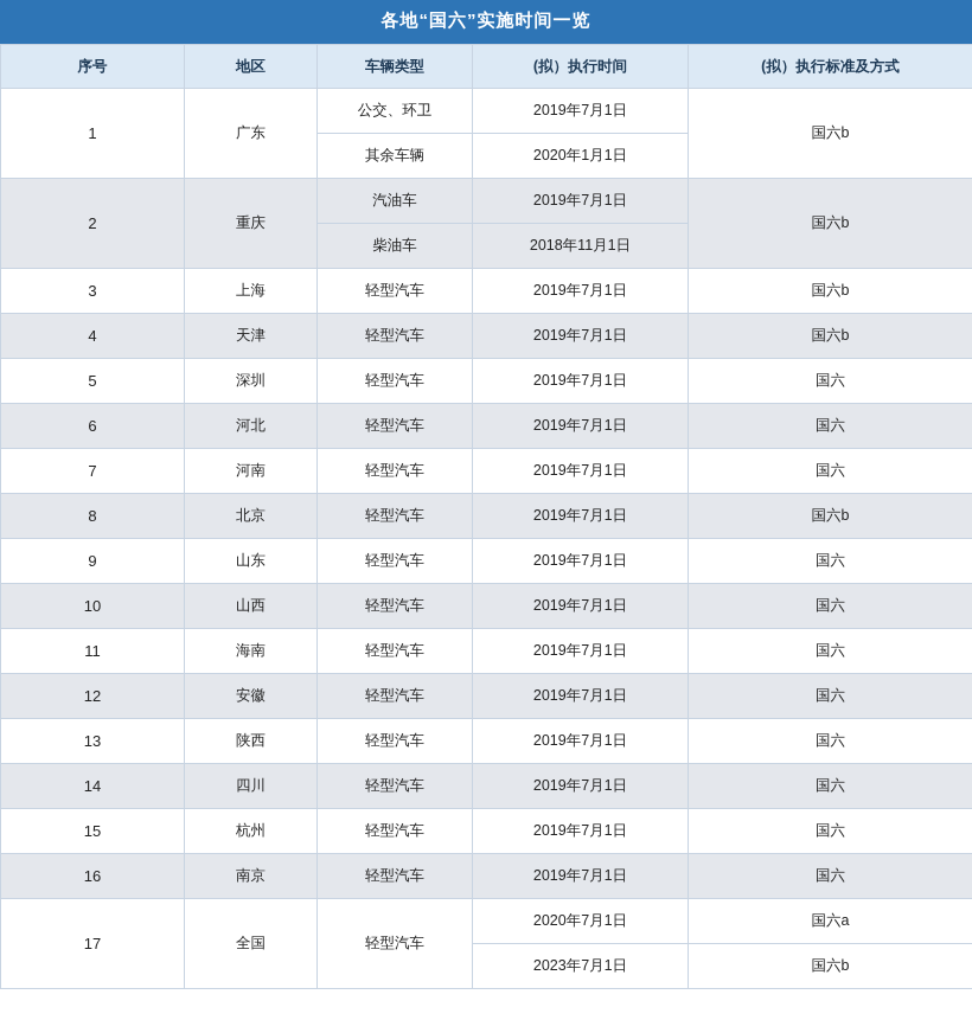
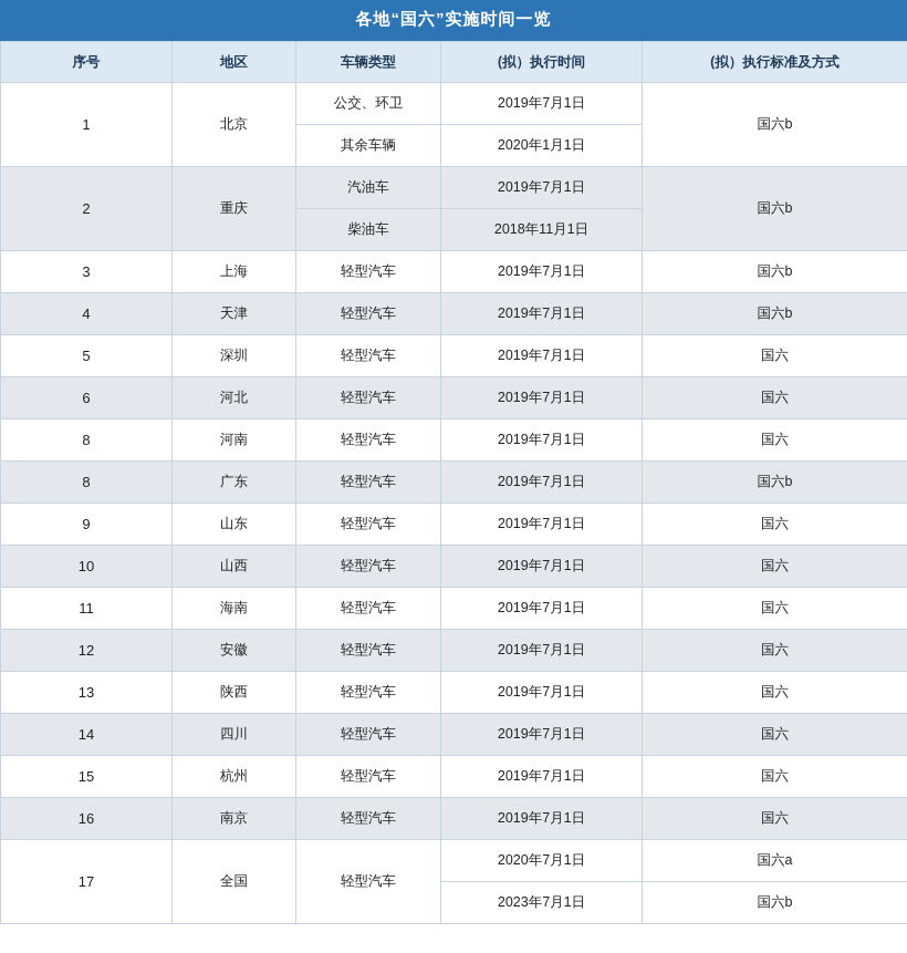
  各地“国六”实施时间一览
  序号	地区	车辆类型	(拟）执行时间	(拟）执行标准及方式
- 1	广东	公交、环卫	2019年7月1日	国六b
+ 1	北京	公交、环卫	2019年7月1日	国六b
  其余车辆	2020年1月1日
  2	重庆	汽油车	2019年7月1日	国六b
  柴油车	2018年11月1日
  3	上海	轻型汽车	2019年7月1日	国六b
  4	天津	轻型汽车	2019年7月1日	国六b
  5	深圳	轻型汽车	2019年7月1日	国六
  6	河北	轻型汽车	2019年7月1日	国六
- 7	河南	轻型汽车	2019年7月1日	国六
+ 8	河南	轻型汽车	2019年7月1日	国六
- 8	北京	轻型汽车	2019年7月1日	国六b
+ 8	广东	轻型汽车	2019年7月1日	国六b
  9	山东	轻型汽车	2019年7月1日	国六
  10	山西	轻型汽车	2019年7月1日	国六
  11	海南	轻型汽车	2019年7月1日	国六
  12	安徽	轻型汽车	2019年7月1日	国六
  13	陕西	轻型汽车	2019年7月1日	国六
  14	四川	轻型汽车	2019年7月1日	国六
  15	杭州	轻型汽车	2019年7月1日	国六
  16	南京	轻型汽车	2019年7月1日	国六
  17	全国	轻型汽车	2020年7月1日	国六a
  2023年7月1日	国六b
